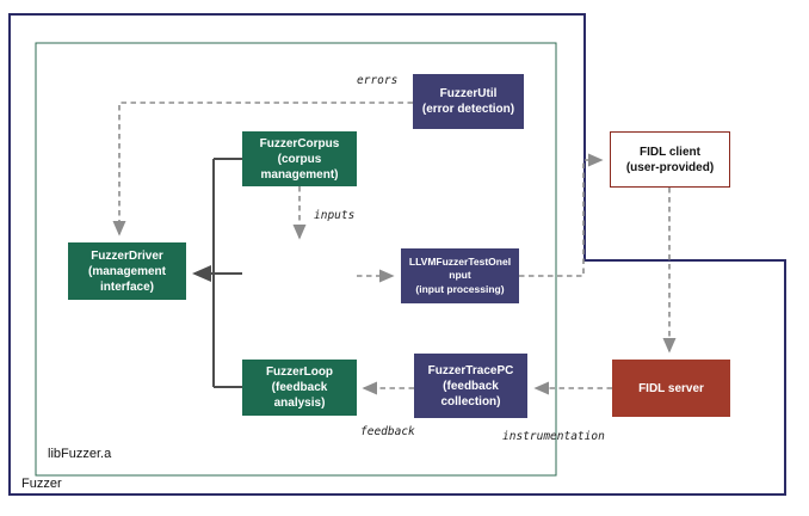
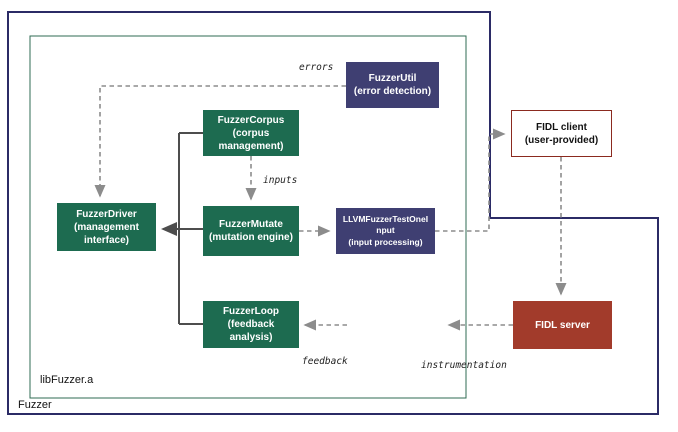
  FuzzerUtil
  (error detection)
  FuzzerCorpus
  (corpus management)
  FuzzerDriver
  (management interface)
+ FuzzerMutate
+ (mutation engine)
  LLVMFuzzerTestOneInput
  (input processing)
  FuzzerLoop
  (feedback analysis)
- FuzzerTracePC
- (feedback collection)
  FIDL client
  (user-provided)
  FIDL server
  errors
  inputs
  feedback
  instrumentation
  libFuzzer.a
  Fuzzer
